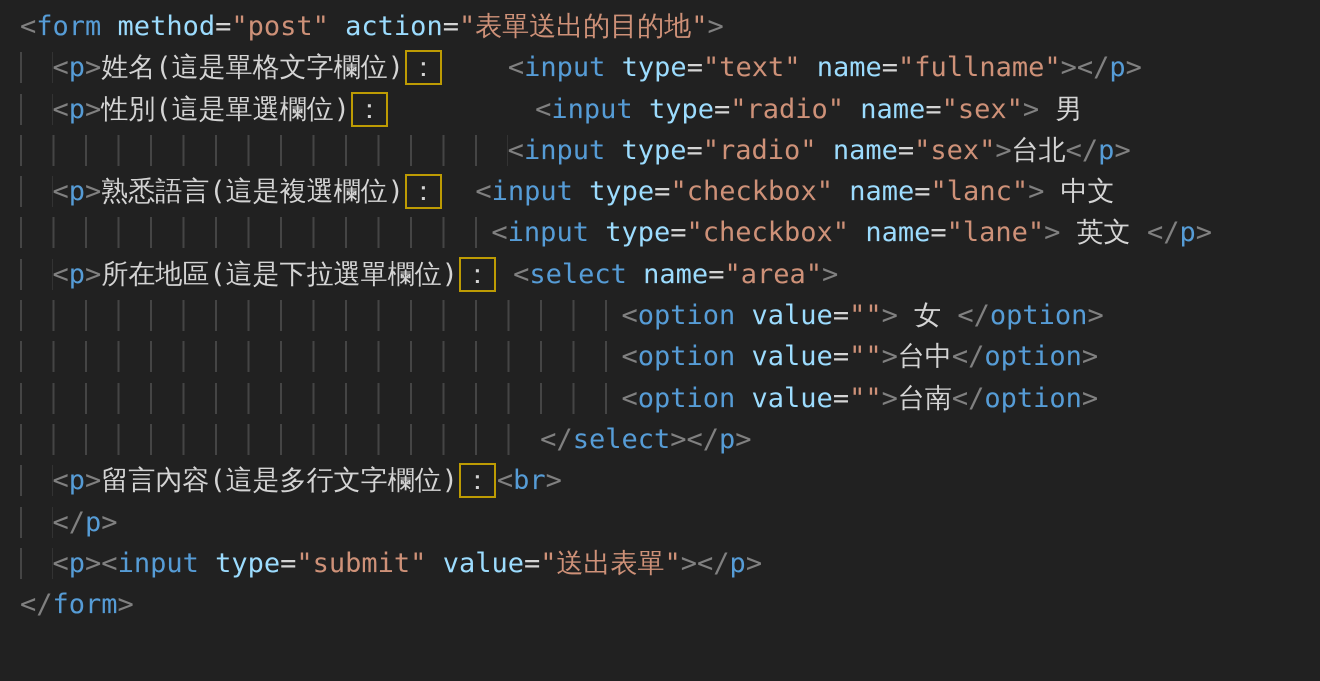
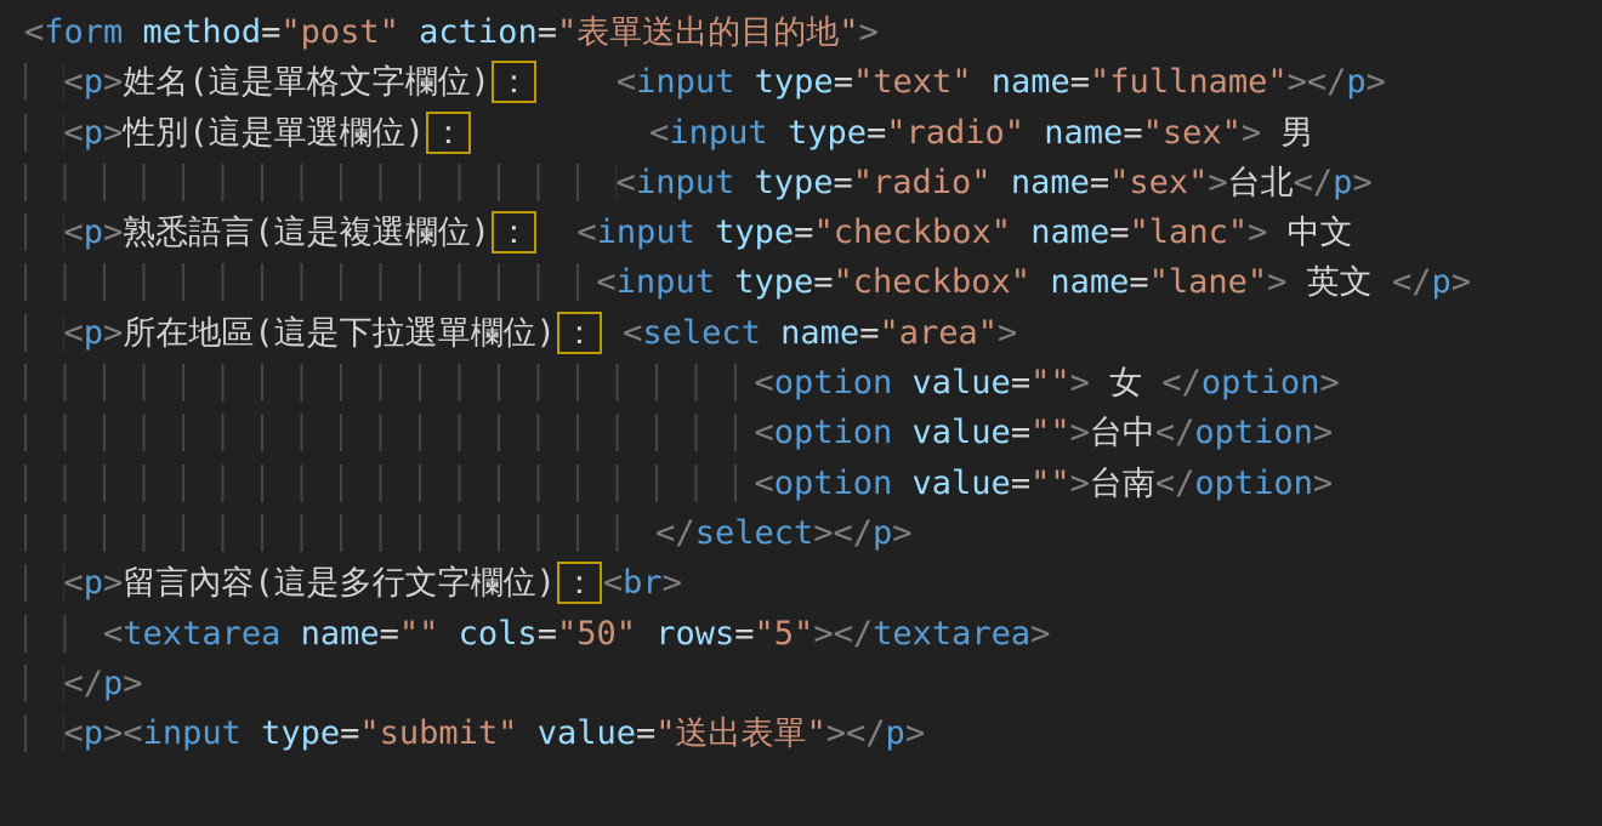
  <form method="post" action="表單送出的目的地">
  <p>姓名(這是單格文字欄位) ： <input type="text" name="fullname"></p>
  <p>性別(這是單選欄位) ： <input type="radio" name="sex"> 男
  <input type="radio" name="sex">台北</p>
  <p>熟悉語言(這是複選欄位) ： <input type="checkbox" name="lanc"> 中文
  <input type="checkbox" name="lane"> 英文 </p>
  <p>所在地區(這是下拉選單欄位) ： <select name="area">
  <option value=""> 女 </option>
  <option value="">台中</option>
  <option value="">台南</option>
  </select></p>
  <p>留言內容(這是多行文字欄位) ： <br>
+ <textarea name="" cols="50" rows="5"></textarea>
  </p>
  <p><input type="submit" value="送出表單"></p>
- </form>
